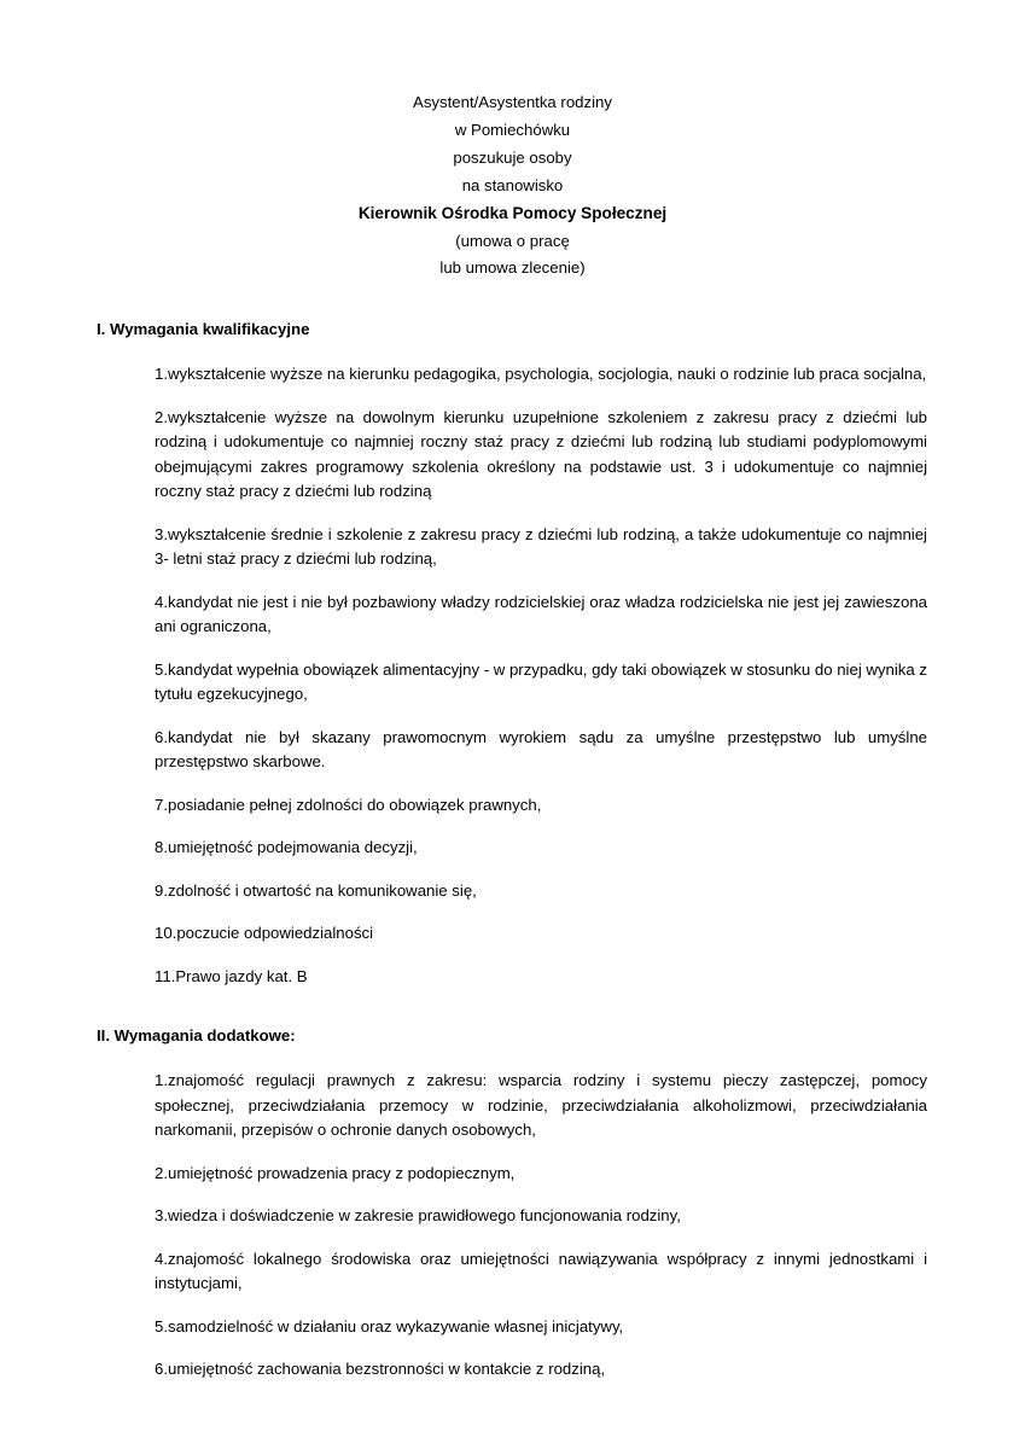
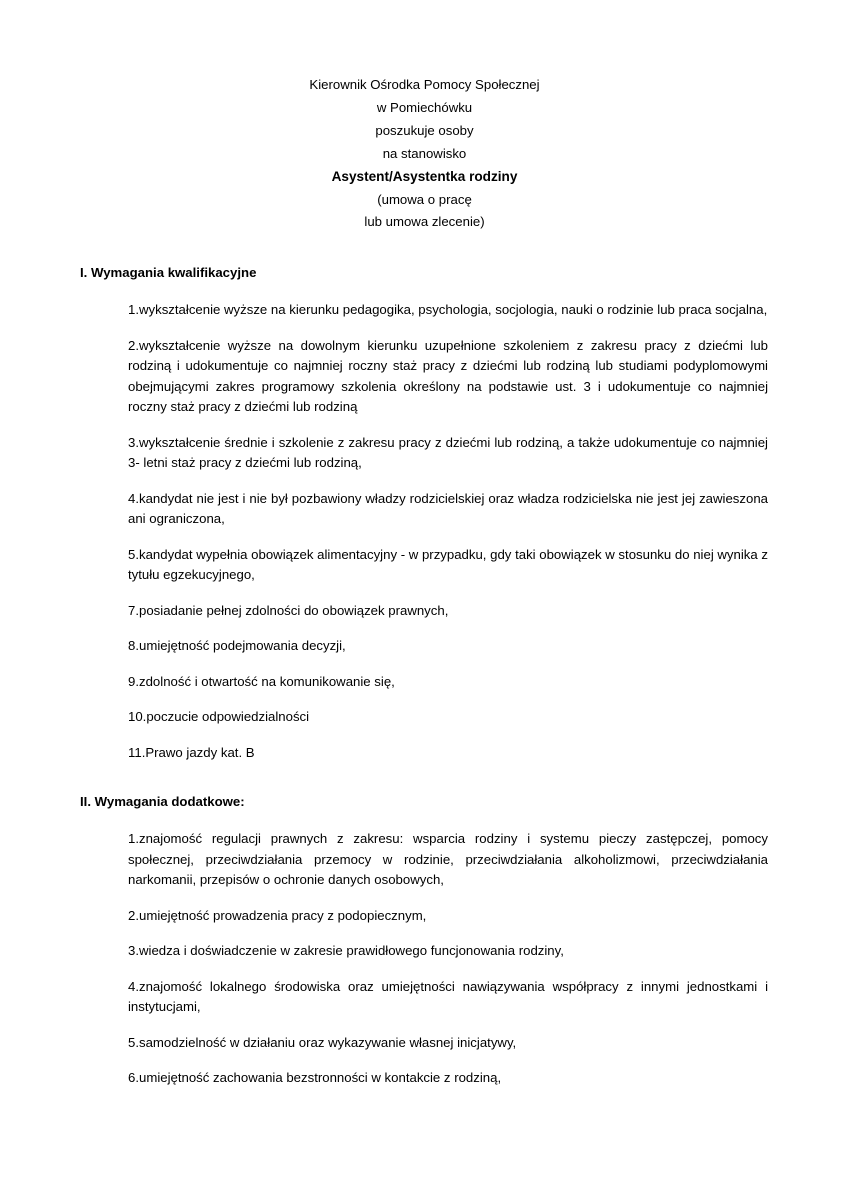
- Asystent/Asystentka rodziny
+ Kierownik Ośrodka Pomocy Społecznej
  w Pomiechówku
  poszukuje osoby
  na stanowisko
- Kierownik Ośrodka Pomocy Społecznej
+ Asystent/Asystentka rodziny
  (umowa o pracę
  lub umowa zlecenie)
  I. Wymagania kwalifikacyjne
  1.wykształcenie wyższe na kierunku pedagogika, psychologia, socjologia, nauki o rodzinie lub praca socjalna,
  2.wykształcenie wyższe na dowolnym kierunku uzupełnione szkoleniem z zakresu pracy z dziećmi lub rodziną i udokumentuje co najmniej roczny staż pracy z dziećmi lub rodziną lub studiami podyplomowymi obejmującymi zakres programowy szkolenia określony na podstawie ust. 3 i udokumentuje co najmniej roczny staż pracy z dziećmi lub rodziną
  3.wykształcenie średnie i szkolenie z zakresu pracy z dziećmi lub rodziną, a także udokumentuje co najmniej 3- letni staż pracy z dziećmi lub rodziną,
  4.kandydat nie jest i nie był pozbawiony władzy rodzicielskiej oraz władza rodzicielska nie jest jej zawieszona ani ograniczona,
  5.kandydat wypełnia obowiązek alimentacyjny - w przypadku, gdy taki obowiązek w stosunku do niej wynika z tytułu egzekucyjnego,
- 6.kandydat nie był skazany prawomocnym wyrokiem sądu za umyślne przestępstwo lub umyślne przestępstwo skarbowe.
  7.posiadanie pełnej zdolności do obowiązek prawnych,
  8.umiejętność podejmowania decyzji,
  9.zdolność i otwartość na komunikowanie się,
  10.poczucie odpowiedzialności
  11.Prawo jazdy kat. B
  II. Wymagania dodatkowe:
  1.znajomość regulacji prawnych z zakresu: wsparcia rodziny i systemu pieczy zastępczej, pomocy społecznej, przeciwdziałania przemocy w rodzinie, przeciwdziałania alkoholizmowi, przeciwdziałania narkomanii, przepisów o ochronie danych osobowych,
  2.umiejętność prowadzenia pracy z podopiecznym,
  3.wiedza i doświadczenie w zakresie prawidłowego funcjonowania rodziny,
  4.znajomość lokalnego środowiska oraz umiejętności nawiązywania współpracy z innymi jednostkami i instytucjami,
  5.samodzielność w działaniu oraz wykazywanie własnej inicjatywy,
  6.umiejętność zachowania bezstronności w kontakcie z rodziną,
